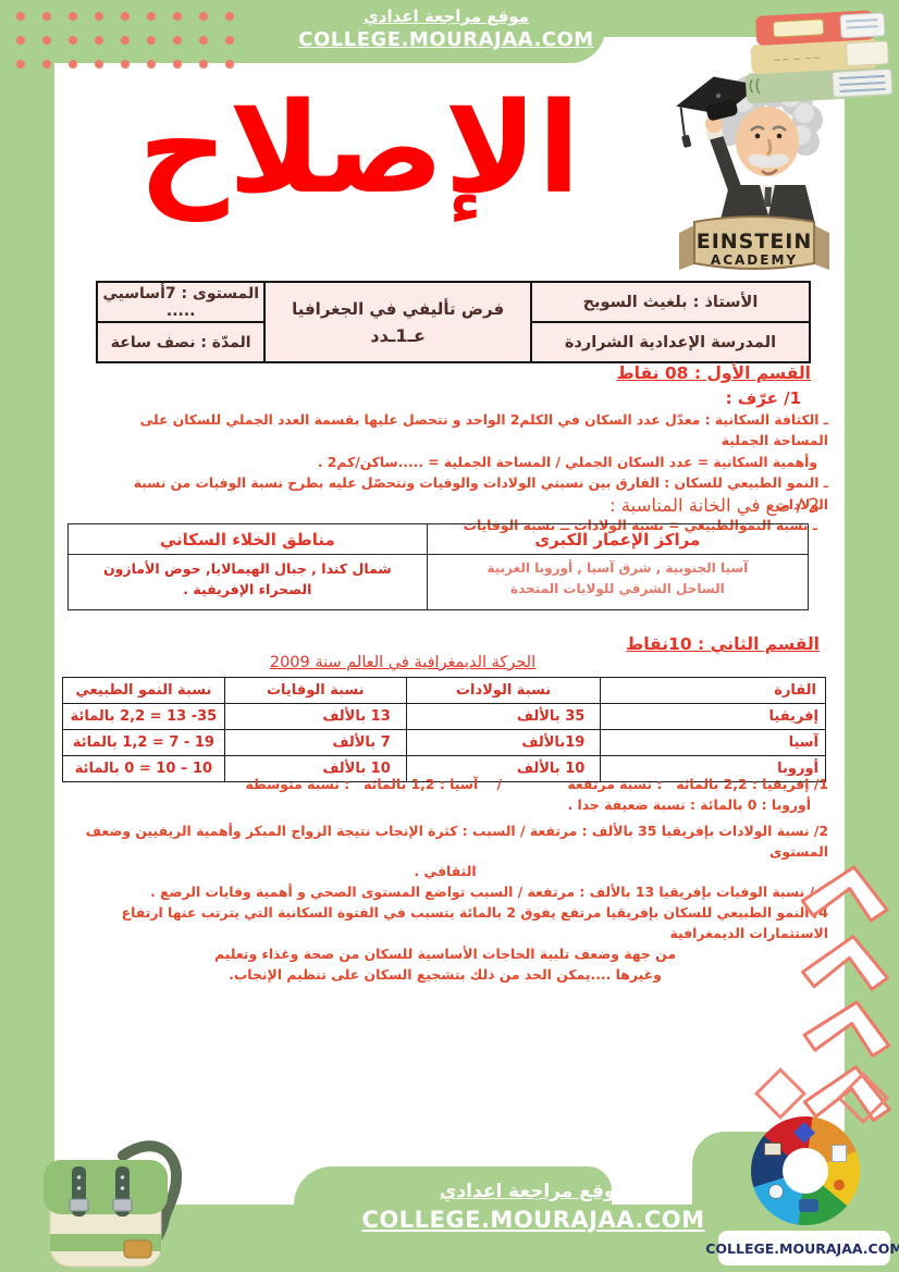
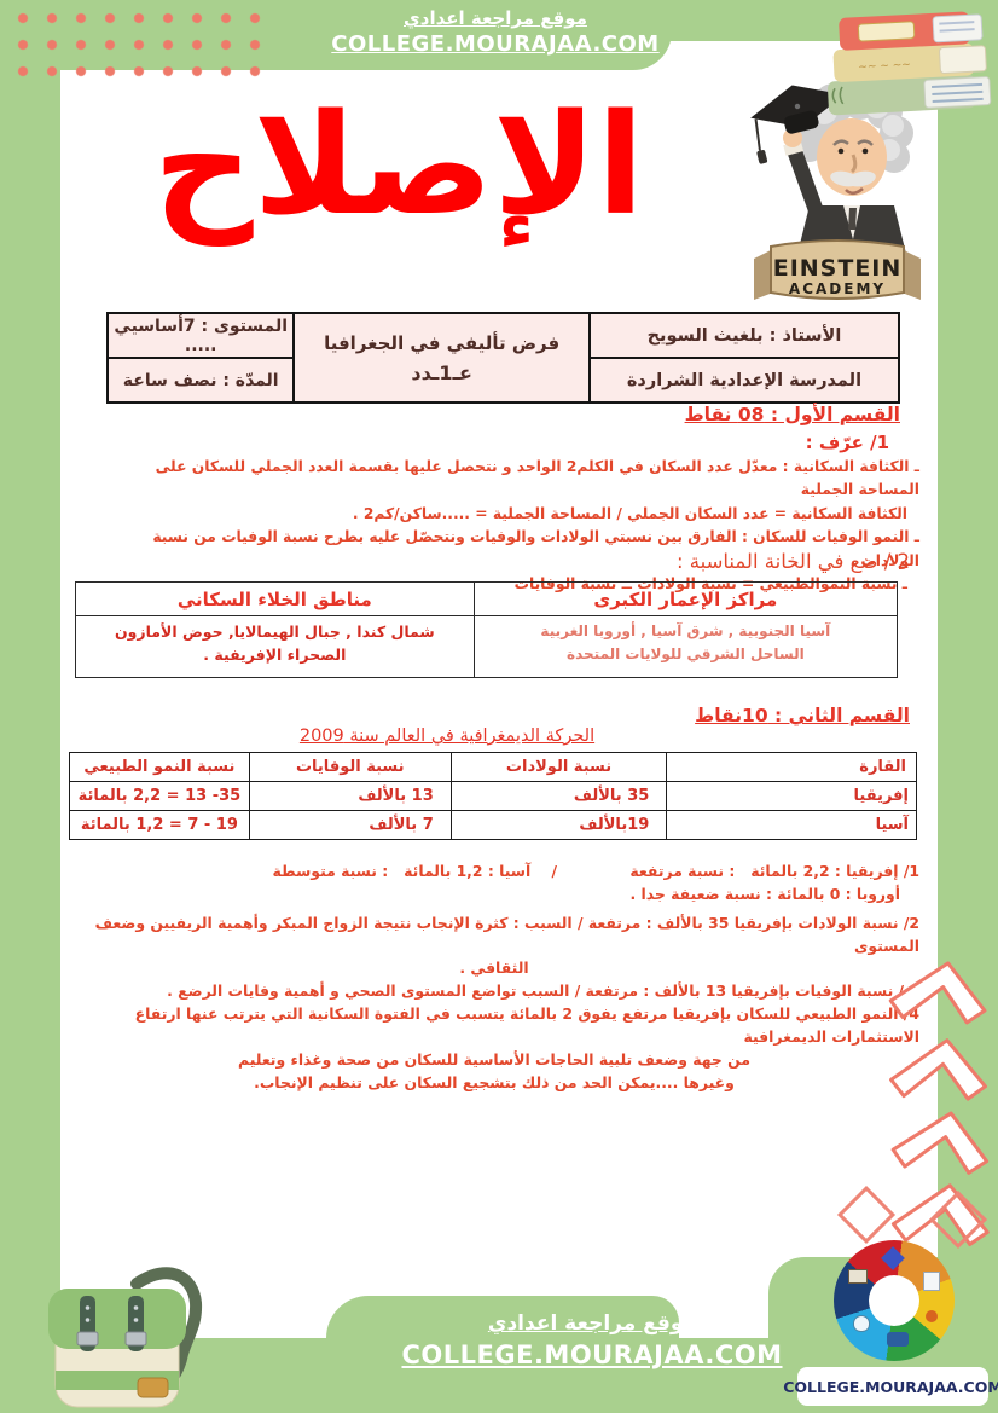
  موقع مراجعة اعدادي
  COLLEGE.MOURAJAA.COM
  EINSTEIN
  ACADEMY
  الإصلاح
  الأستاذ : بلغيث السويح	فرض تأليفي في الجغرافيا عـ1ـدد	المستوى : 7أساسيي .....
  المدرسة الإعدادية الشراردة	المدّة : نصف ساعة
  القسم الأول : 08 نقاط
  1/ عرّف :
  ـ الكثافة السكانية : معدّل عدد السكان في الكلم2 الواحد و نتحصل عليها بقسمة العدد الجملي للسكان على المساحة الجملية
- وأهمية السكانية = عدد السكان الجملي / المساحة الجملية = .....ساكن/كم2 .
+ الكثافة السكانية = عدد السكان الجملي / المساحة الجملية = .....ساكن/كم2 .
- ـ النمو الطبيعي للسكان : الفارق بين نسبتي الولادات والوفيات ونتحصّل عليه بطرح نسبة الوفيات من نسبة الولادات .
+ ـ النمو الوفيات للسكان : الفارق بين نسبتي الولادات والوفيات ونتحصّل عليه بطرح نسبة الوفيات من نسبة الولادات .
  ـ نسبة النموالطبيعي = نسبة الولادات ــ نسبة الوفايات
  2 / ضع في الخانة المناسبة :
  مراكز الإعمار الكبرى	مناطق الخلاء السكاني
  آسيا الجنوبية , شرق آسيا , أوروبا الغربية الساحل الشرقي للولايات المتحدة	شمال كندا , جبال الهيمالايا, حوض الأمازون الصحراء الإفريفية .
  القسم الثاني : 10نقاط
  الحركة الديمغرافية في العالم سنة 2009
  القارة	نسبة الولادات	نسبة الوفايات	نسبة النمو الطبيعي
  إفريقيا	35 بالألف	13 بالألف	35- 13 = 2,2 بالمائة
  آسيا	19بالألف	7 بالألف	19 - 7 = 1,2 بالمائة
- أوروبا	10 بالألف	10 بالألف	10 – 10 = 0 بالمائة
  1/ إفريقيا : 2,2 بالمائة : نسبة مرتفعة / آسيا : 1,2 بالمائة : نسبة متوسطة
  أوروبا : 0 بالمائة : نسبة ضعيفة جدا .
  2/ نسبة الولادات بإفريقيا 35 بالألف : مرتفعة / السبب : كثرة الإنجاب نتيجة الزواج المبكر وأهمية الريفيين وضعف المستوى
  الثقافي .
  / نسبة الوفيات بإفريقيا 13 بالألف : مرتفعة / السبب تواضع المستوى الصحي و أهمية وفايات الرضع .
  4 النمو الطبيعي للسكان بإفريقيا مرتفع يفوق 2 بالمائة يتسبب في الفتوة السكانية التي يترتب عنها ارتفاع الاستثمارات الديمغرافية
  من جهة وضعف تلبية الحاجات الأساسية للسكان من صحة وغذاء وتعليم
  وغيرها ....يمكن الحد من ذلك بتشجيع السكان على تنظيم الإنجاب.
  وقع مراجعة اعدادي
  COLLEGE.MOURAJAA.COM
  COLLEGE.MOURAJAA.COM
